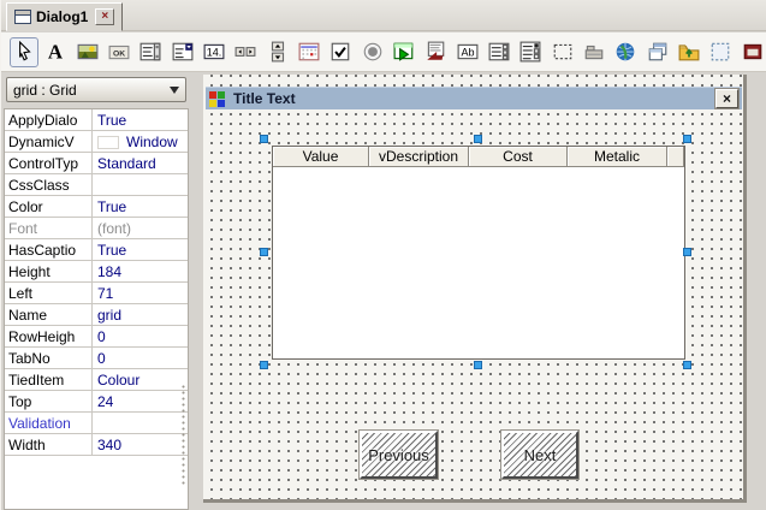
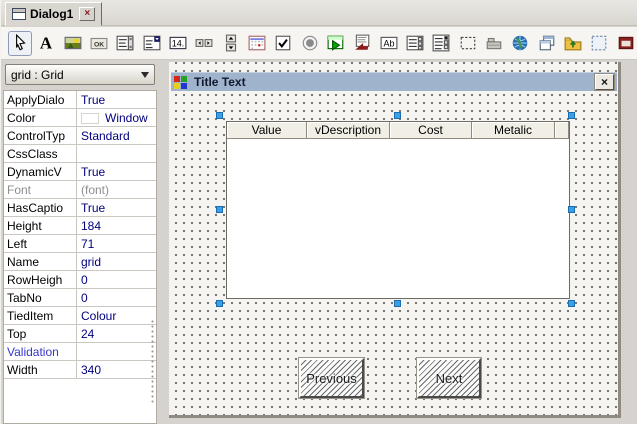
  Dialog1
  ×
  A
  14.
  Ab
  grid : Grid
  ApplyDialo
  True
- DynamicV
+ Color
  Window
  ControlTyp
  Standard
  CssClass
- Color
+ DynamicV
  True
  Font
  (font)
  HasCaptio
  True
  Height
  184
  Left
  71
  Name
  grid
  RowHeigh
  0
  TabNo
  0
  TiedItem
  Colour
  Top
  24
  Validation
  Width
  340
  Title Text
  ×
  Value
  vDescription
  Cost
  Metalic
  Previous
  Next
